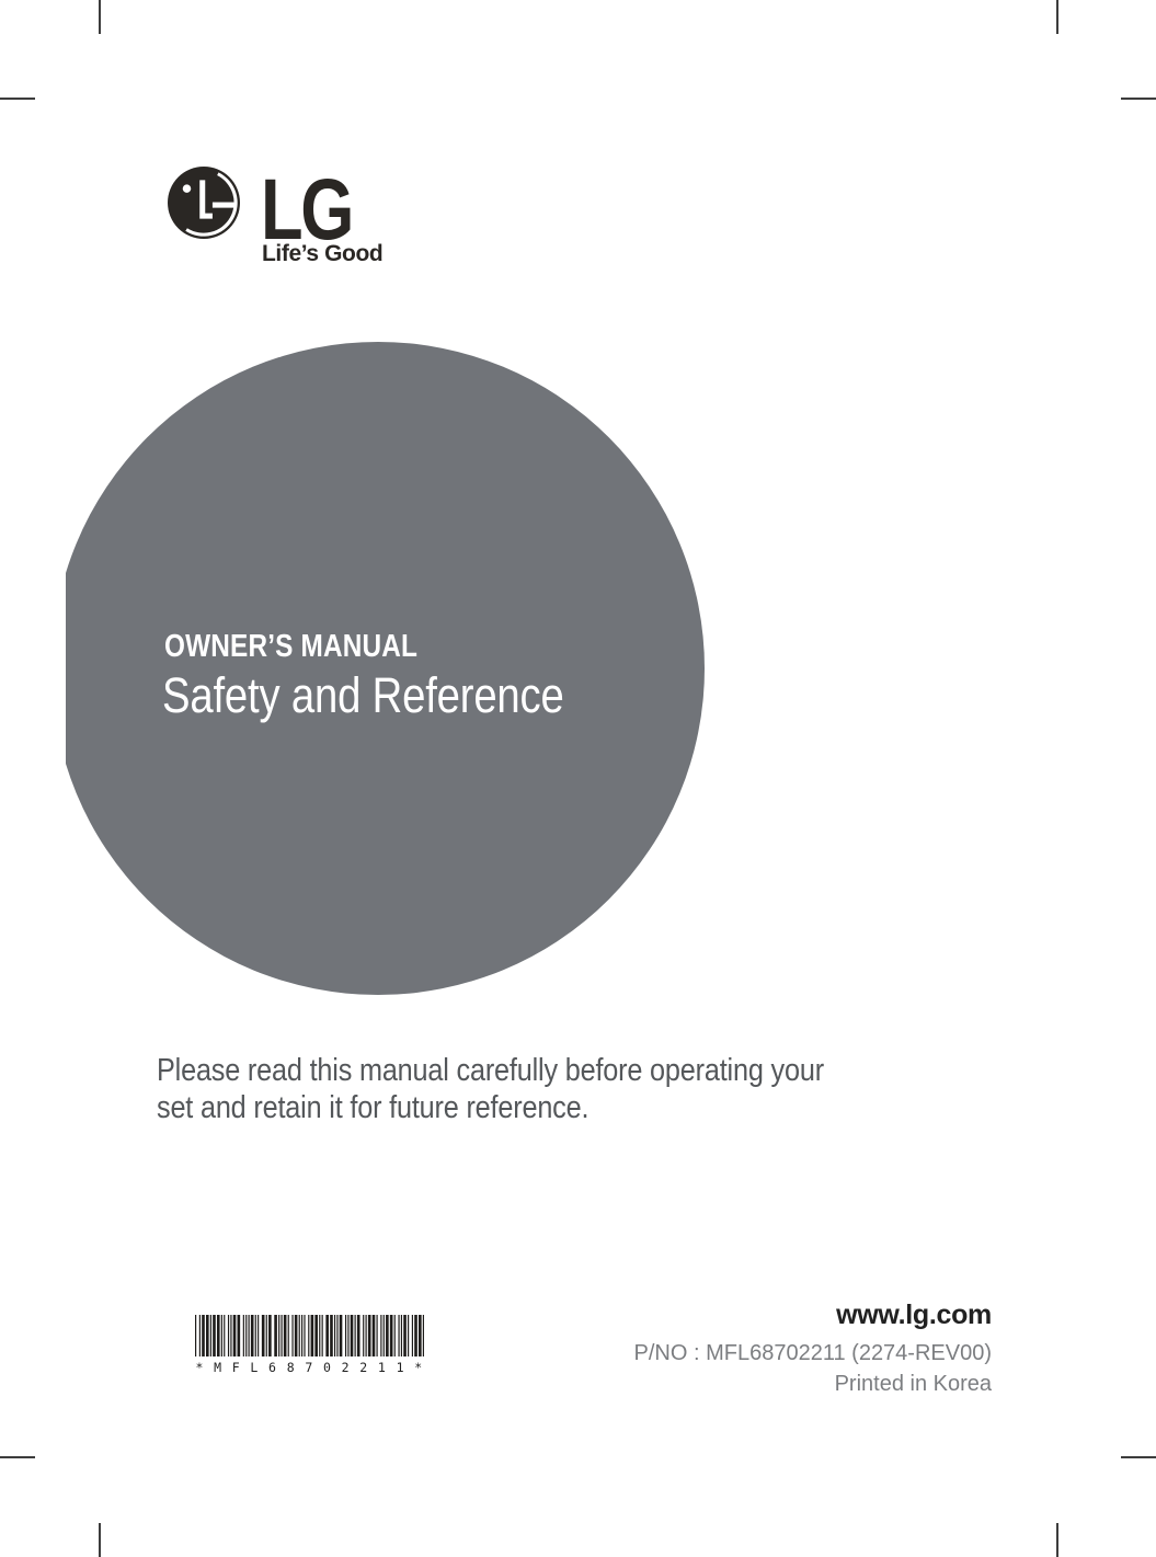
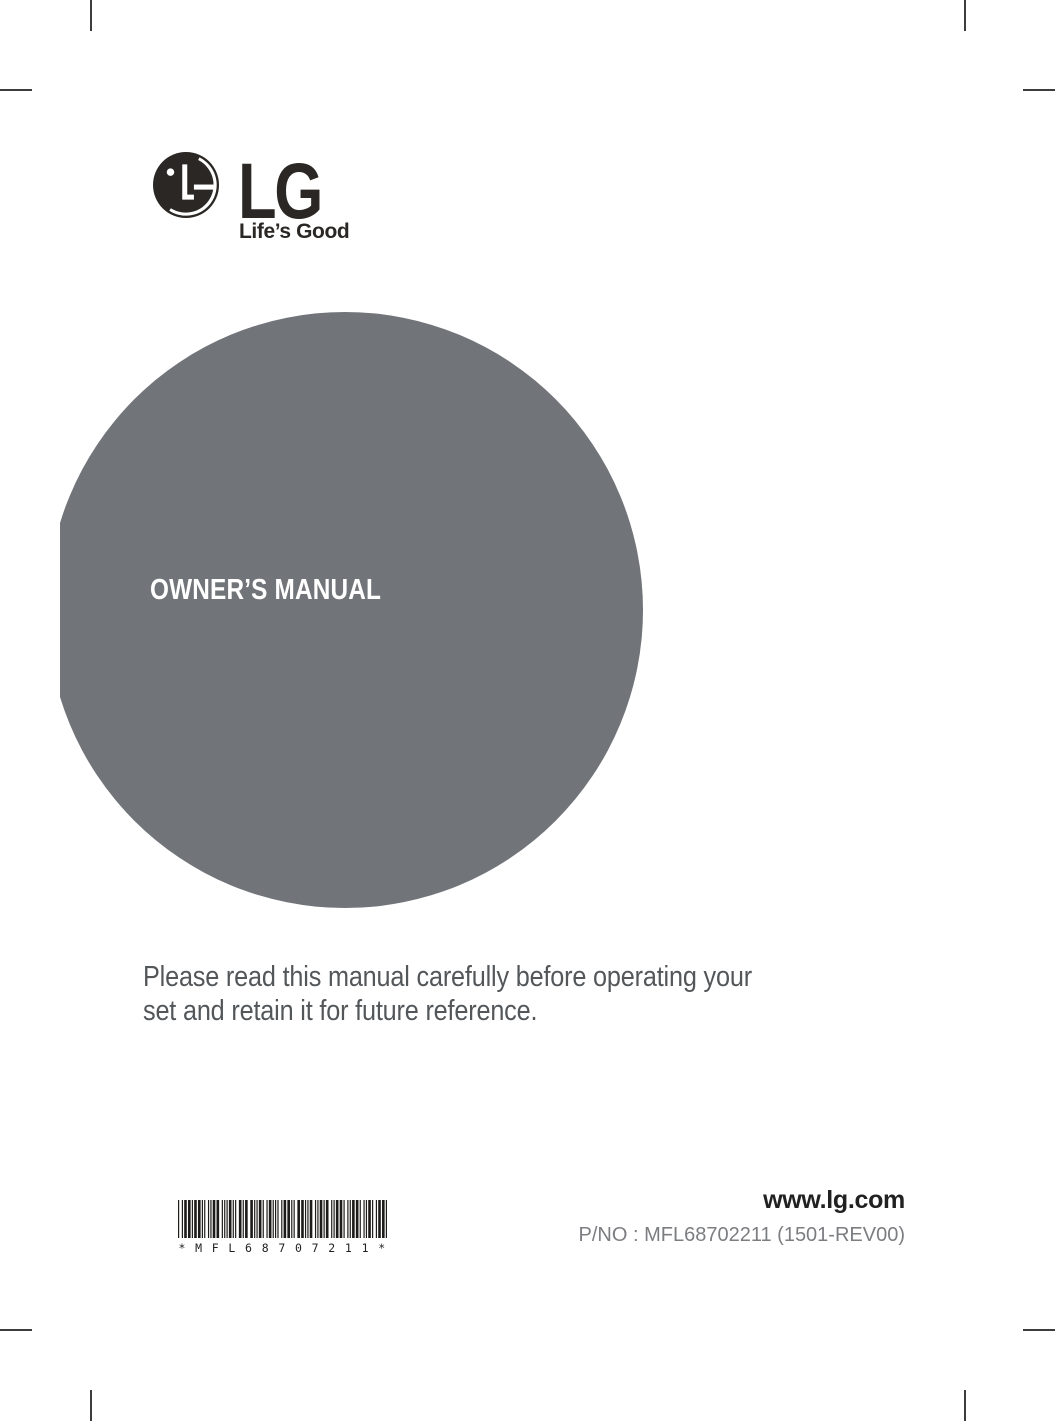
  LG
  Life’s Good
  OWNER’S MANUAL
- Safety and Reference
  Please read this manual carefully before operating your
  set and retain it for future reference.
- * M F L 6 8 7 0 2 2 1 1 *
+ * M F L 6 8 7 0 7 2 1 1 *
  www.lg.com
- P/NO : MFL68702211 (2274-REV00)
+ P/NO : MFL68702211 (1501-REV00)
- Printed in Korea
